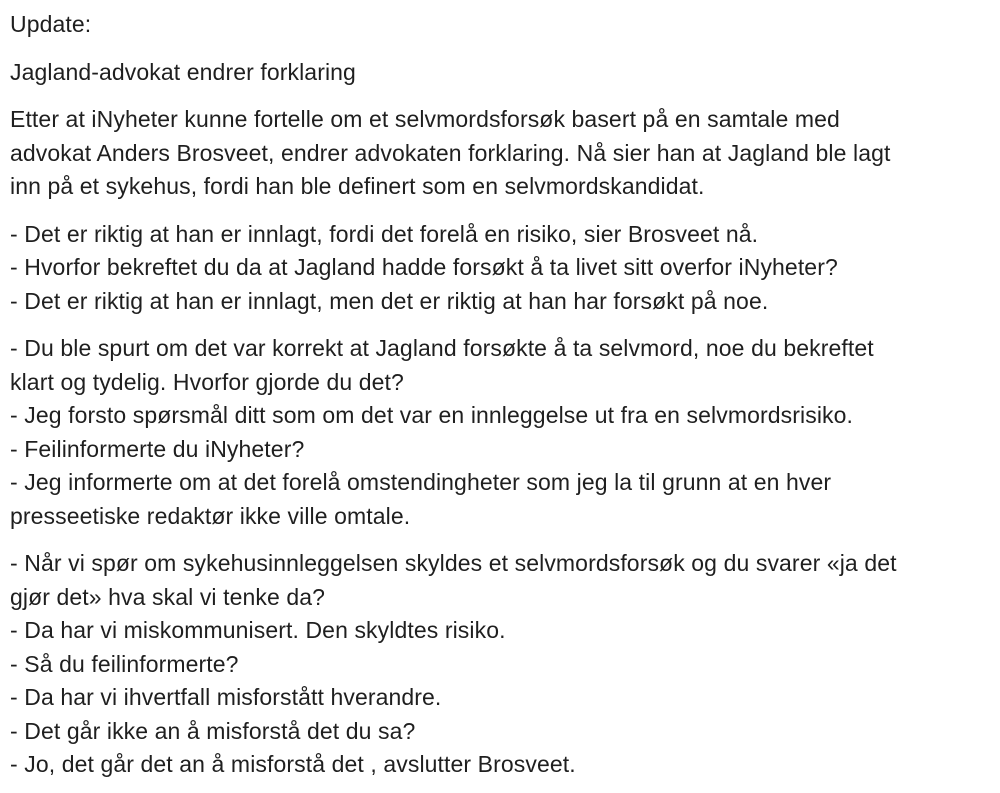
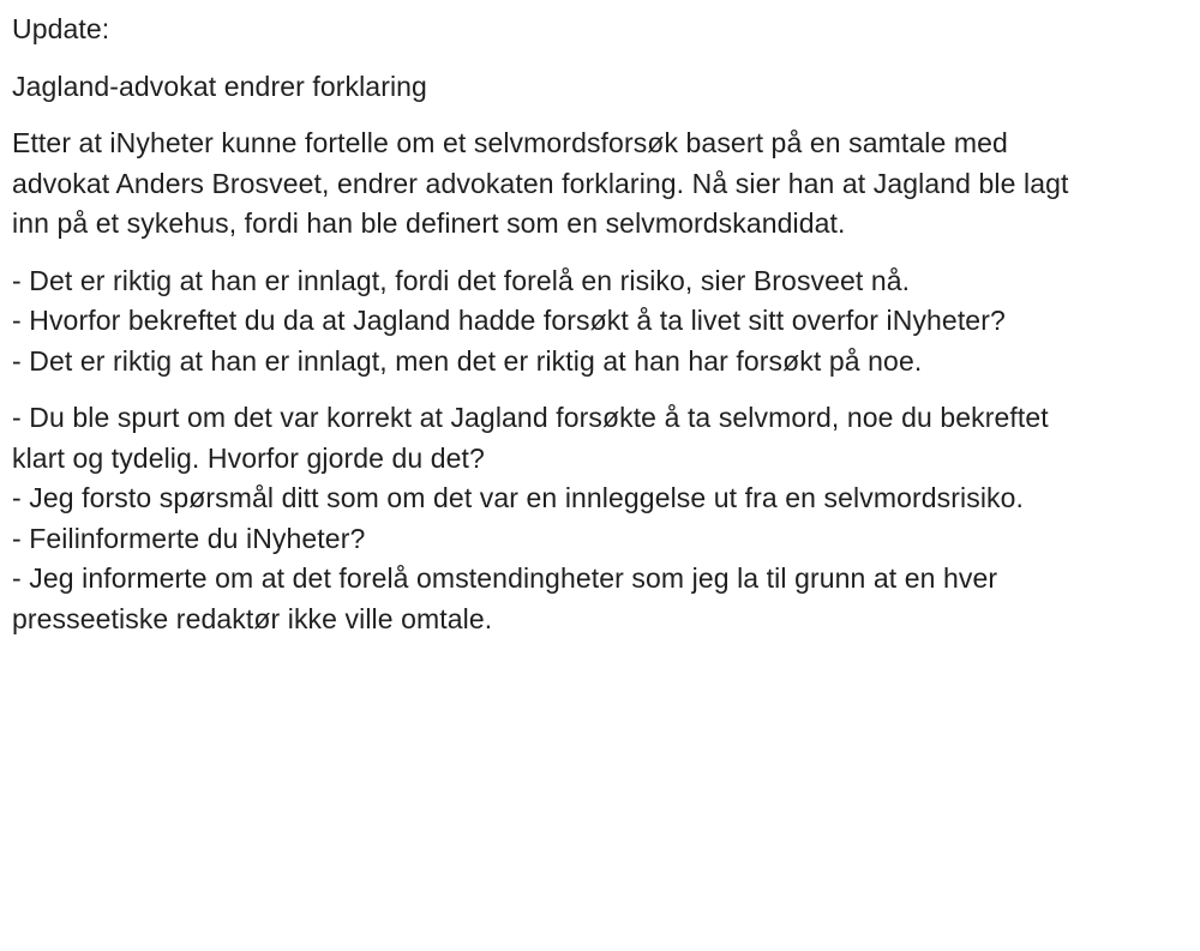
  Update:
  Jagland-advokat endrer forklaring
  Etter at iNyheter kunne fortelle om et selvmordsforsøk basert på en samtale med
  advokat Anders Brosveet, endrer advokaten forklaring. Nå sier han at Jagland ble lagt
  inn på et sykehus, fordi han ble definert som en selvmordskandidat.
  - Det er riktig at han er innlagt, fordi det forelå en risiko, sier Brosveet nå.
  - Hvorfor bekreftet du da at Jagland hadde forsøkt å ta livet sitt overfor iNyheter?
  - Det er riktig at han er innlagt, men det er riktig at han har forsøkt på noe.
  - Du ble spurt om det var korrekt at Jagland forsøkte å ta selvmord, noe du bekreftet
  klart og tydelig. Hvorfor gjorde du det?
  - Jeg forsto spørsmål ditt som om det var en innleggelse ut fra en selvmordsrisiko.
  - Feilinformerte du iNyheter?
  - Jeg informerte om at det forelå omstendingheter som jeg la til grunn at en hver
  presseetiske redaktør ikke ville omtale.
- - Når vi spør om sykehusinnleggelsen skyldes et selvmordsforsøk og du svarer «ja det
- gjør det» hva skal vi tenke da?
- - Da har vi miskommunisert. Den skyldtes risiko.
- - Så du feilinformerte?
- - Da har vi ihvertfall misforstått hverandre.
- - Det går ikke an å misforstå det du sa?
- - Jo, det går det an å misforstå det , avslutter Brosveet.
